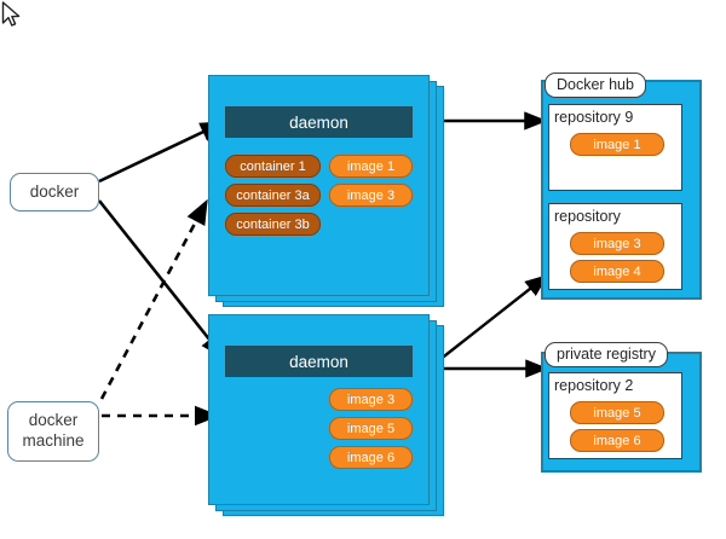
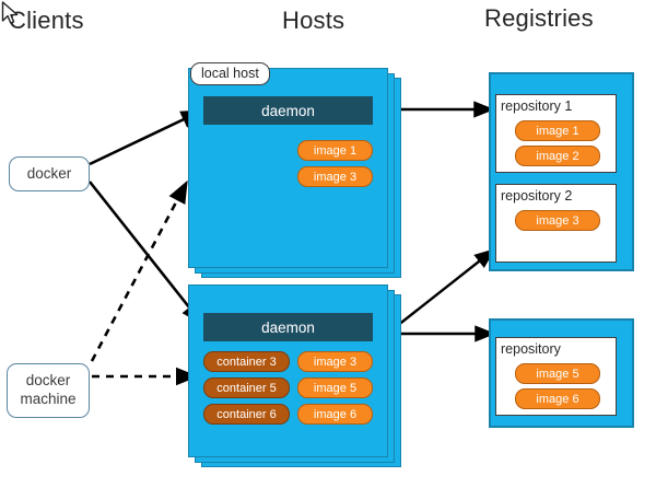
+ Clients
+ Hosts
+ Registries
  docker
  docker
  machine
  daemon
- container 1
- container 3a
- container 3b
  image 1
  image 3
+ local host
  daemon
+ container 3
+ container 5
+ container 6
  image 3
  image 5
  image 6
- Docker hub
- repository 9
+ repository 1
  image 1
+ image 2
- repository
+ repository 2
  image 3
- image 4
- private registry
- repository 2
+ repository
  image 5
  image 6
